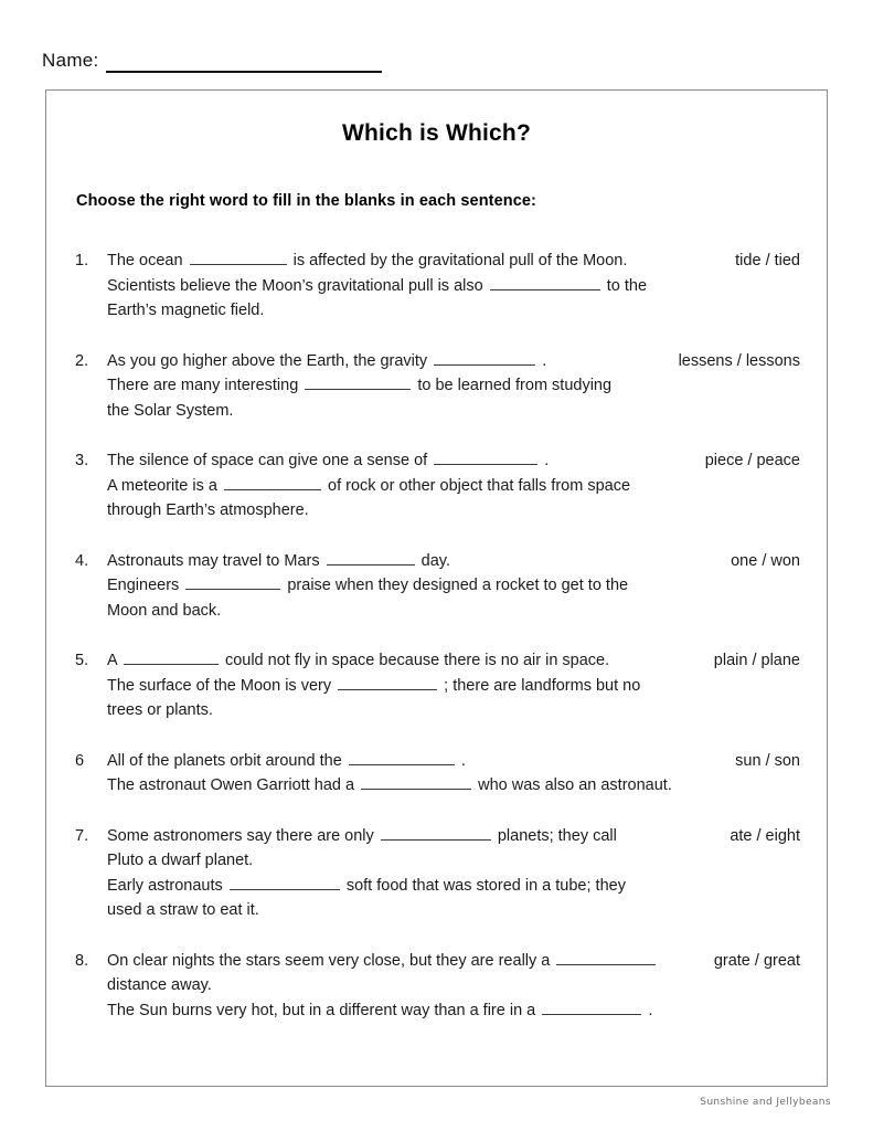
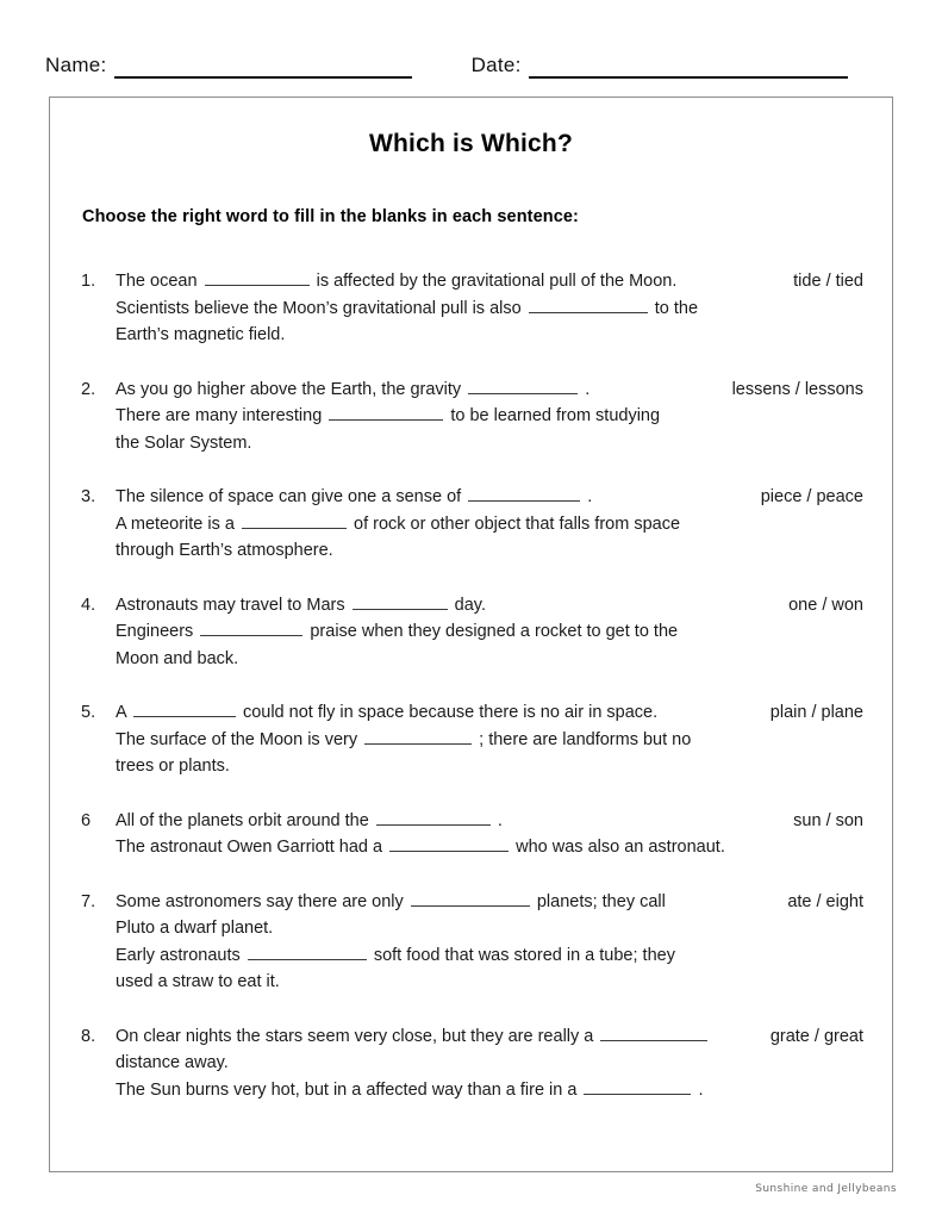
  Name:
+ Date:
  Which is Which?
  Choose the right word to fill in the blanks in each sentence:
  1.
  The ocean is affected by the gravitational pull of the Moon.
  Scientists believe the Moon’s gravitational pull is also to the
  Earth’s magnetic field.
  tide / tied
  2.
  As you go higher above the Earth, the gravity .
  There are many interesting to be learned from studying
  the Solar System.
  lessens / lessons
  3.
  The silence of space can give one a sense of .
  A meteorite is a of rock or other object that falls from space
  through Earth’s atmosphere.
  piece / peace
  4.
  Astronauts may travel to Mars day.
  Engineers praise when they designed a rocket to get to the
  Moon and back.
  one / won
  5.
  A could not fly in space because there is no air in space.
  The surface of the Moon is very ; there are landforms but no
  trees or plants.
  plain / plane
  6
  All of the planets orbit around the .
  The astronaut Owen Garriott had a who was also an astronaut.
  sun / son
  7.
  Some astronomers say there are only planets; they call
  Pluto a dwarf planet.
  Early astronauts soft food that was stored in a tube; they
  used a straw to eat it.
  ate / eight
  8.
  On clear nights the stars seem very close, but they are really a
  distance away.
- The Sun burns very hot, but in a different way than a fire in a .
+ The Sun burns very hot, but in a affected way than a fire in a .
  grate / great
  Sunshine and Jellybeans
